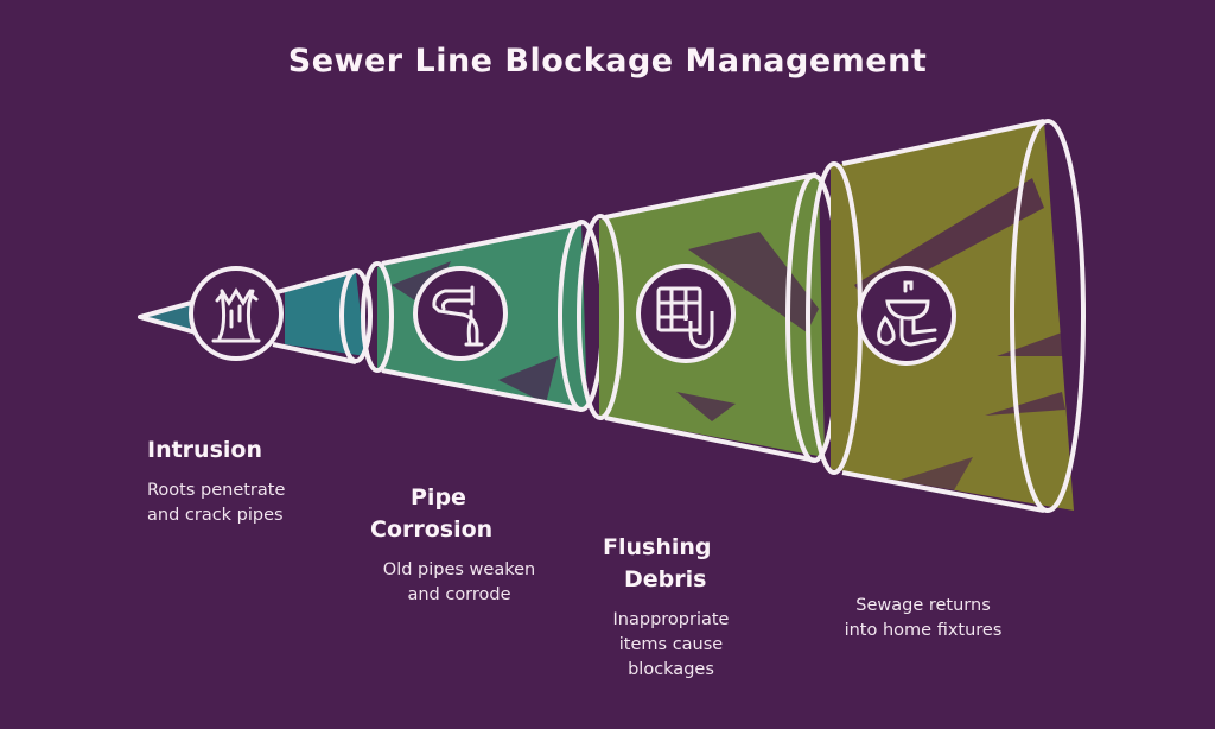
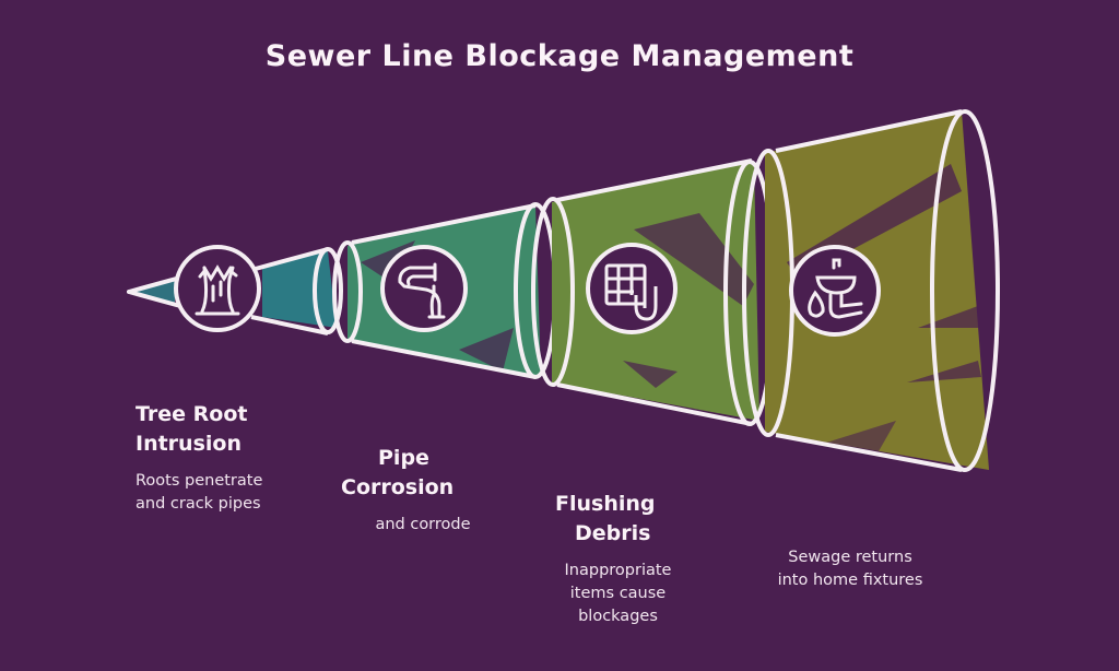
  Sewer Line Blockage Management
+ Tree Root
  Intrusion
  Roots penetrate
  and crack pipes
  Pipe
  Corrosion
- Old pipes weaken
  and corrode
  Flushing
  Debris
  Inappropriate
  items cause
  blockages
  Sewage returns
  into home fixtures
